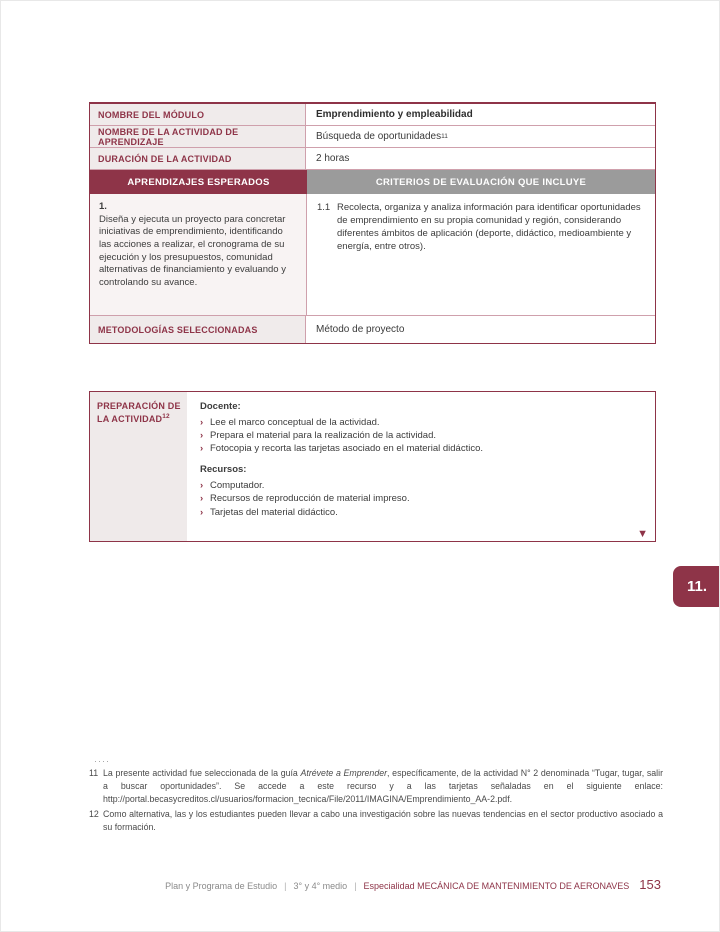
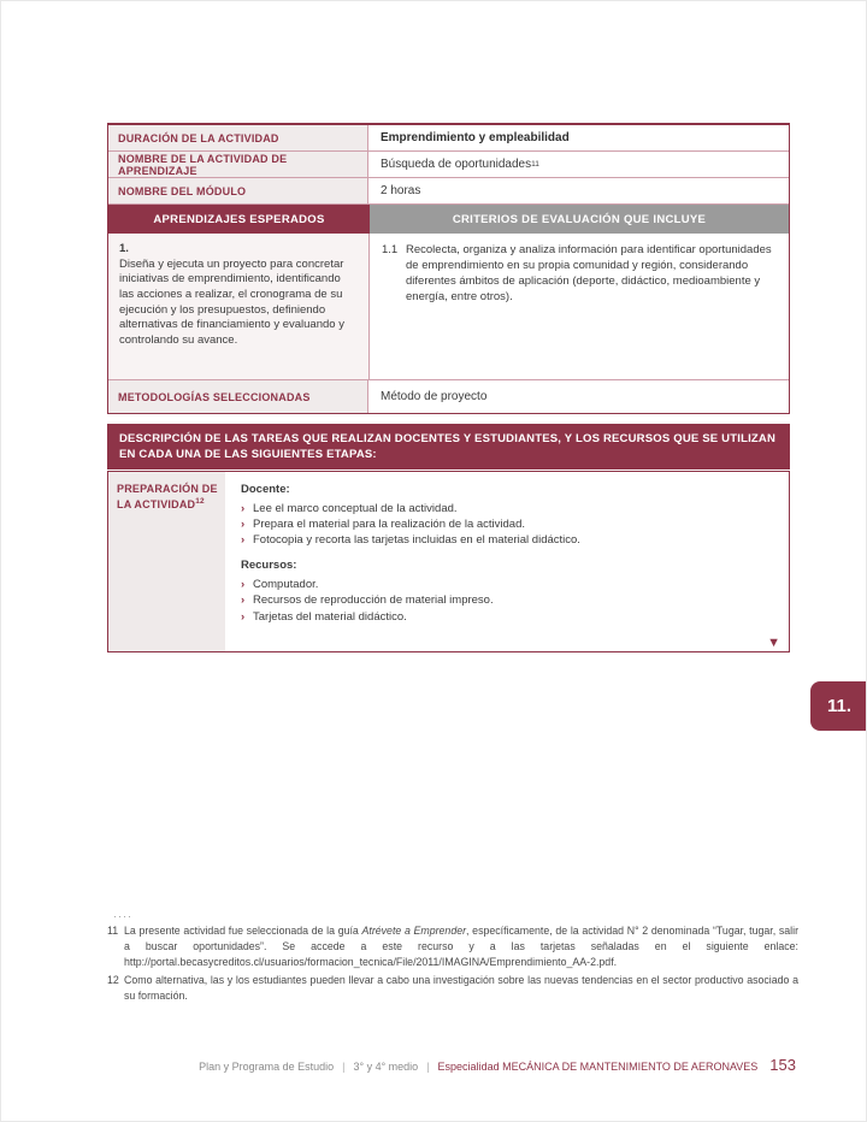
- NOMBRE DEL MÓDULO
+ DURACIÓN DE LA ACTIVIDAD
  Emprendimiento y empleabilidad
  NOMBRE DE LA ACTIVIDAD DE APRENDIZAJE
  Búsqueda de oportunidades
- DURACIÓN DE LA ACTIVIDAD
+ NOMBRE DEL MÓDULO
  2 horas
  APRENDIZAJES ESPERADOS
  CRITERIOS DE EVALUACIÓN QUE INCLUYE
  1.
- Diseña y ejecuta un proyecto para concretar iniciativas de emprendimiento, identificando las acciones a realizar, el cronograma de su ejecución y los presupuestos, comunidad alternativas de financiamiento y evaluando y controlando su avance.
+ Diseña y ejecuta un proyecto para concretar iniciativas de emprendimiento, identificando las acciones a realizar, el cronograma de su ejecución y los presupuestos, definiendo alternativas de financiamiento y evaluando y controlando su avance.
  1.1
  Recolecta, organiza y analiza información para identificar oportunidades de emprendimiento en su propia comunidad y región, considerando diferentes ámbitos de aplicación (deporte, didáctico, medioambiente y energía, entre otros).
  METODOLOGÍAS SELECCIONADAS
  Método de proyecto
+ DESCRIPCIÓN DE LAS TAREAS QUE REALIZAN DOCENTES Y ESTUDIANTES, Y LOS RECURSOS QUE SE UTILIZAN EN CADA UNA DE LAS SIGUIENTES ETAPAS:
  PREPARACIÓN DE LA ACTIVIDAD
  Docente:
  ›
  Lee el marco conceptual de la actividad.
  ›
  Prepara el material para la realización de la actividad.
  ›
- Fotocopia y recorta las tarjetas asociado en el material didáctico.
+ Fotocopia y recorta las tarjetas incluidas en el material didáctico.
  Recursos:
  ›
  Computador.
  ›
  Recursos de reproducción de material impreso.
  ›
  Tarjetas del material didáctico.
  ▼
  11.
  ····
  11
  La presente actividad fue seleccionada de la guía Atrévete a Emprender, específicamente, de la actividad N° 2 denominada “Tugar, tugar, salir a buscar oportunidades”. Se accede a este recurso y a las tarjetas señaladas en el siguiente enlace: http://portal.becasycreditos.cl/usuarios/formacion_tecnica/File/2011/IMAGINA/Emprendimiento_AA-2.pdf.
  12
  Como alternativa, las y los estudiantes pueden llevar a cabo una investigación sobre las nuevas tendencias en el sector productivo asociado a su formación.
  Plan y Programa de Estudio
  |
  3° y 4° medio
  |
  Especialidad MECÁNICA DE MANTENIMIENTO DE AERONAVES
  153
